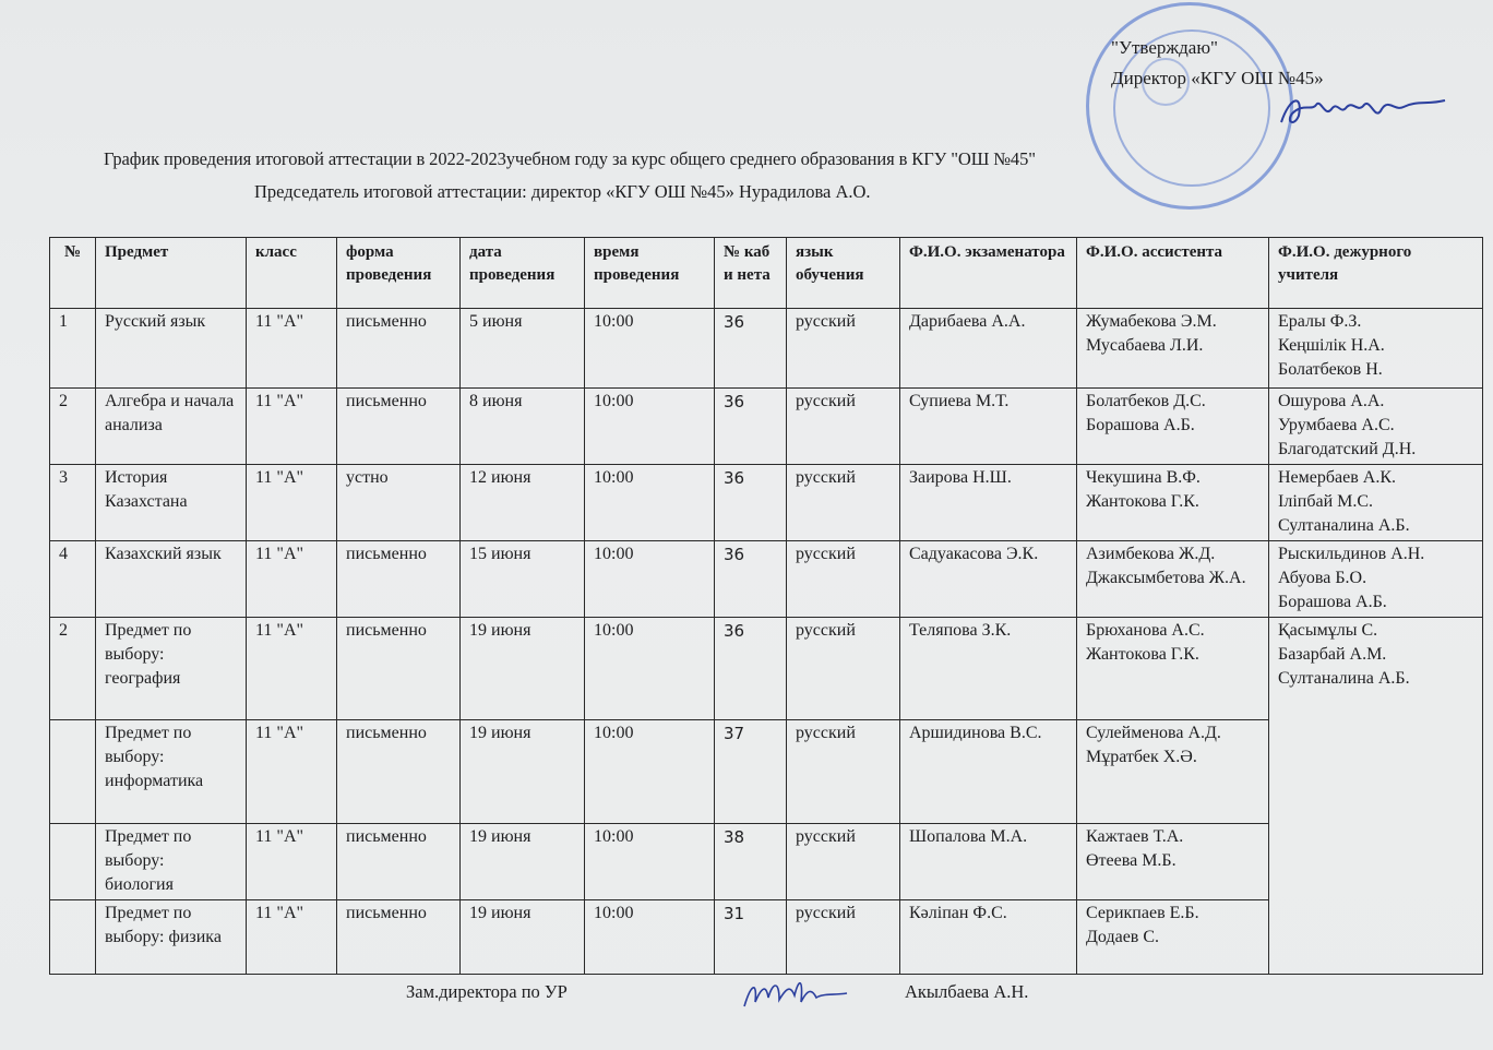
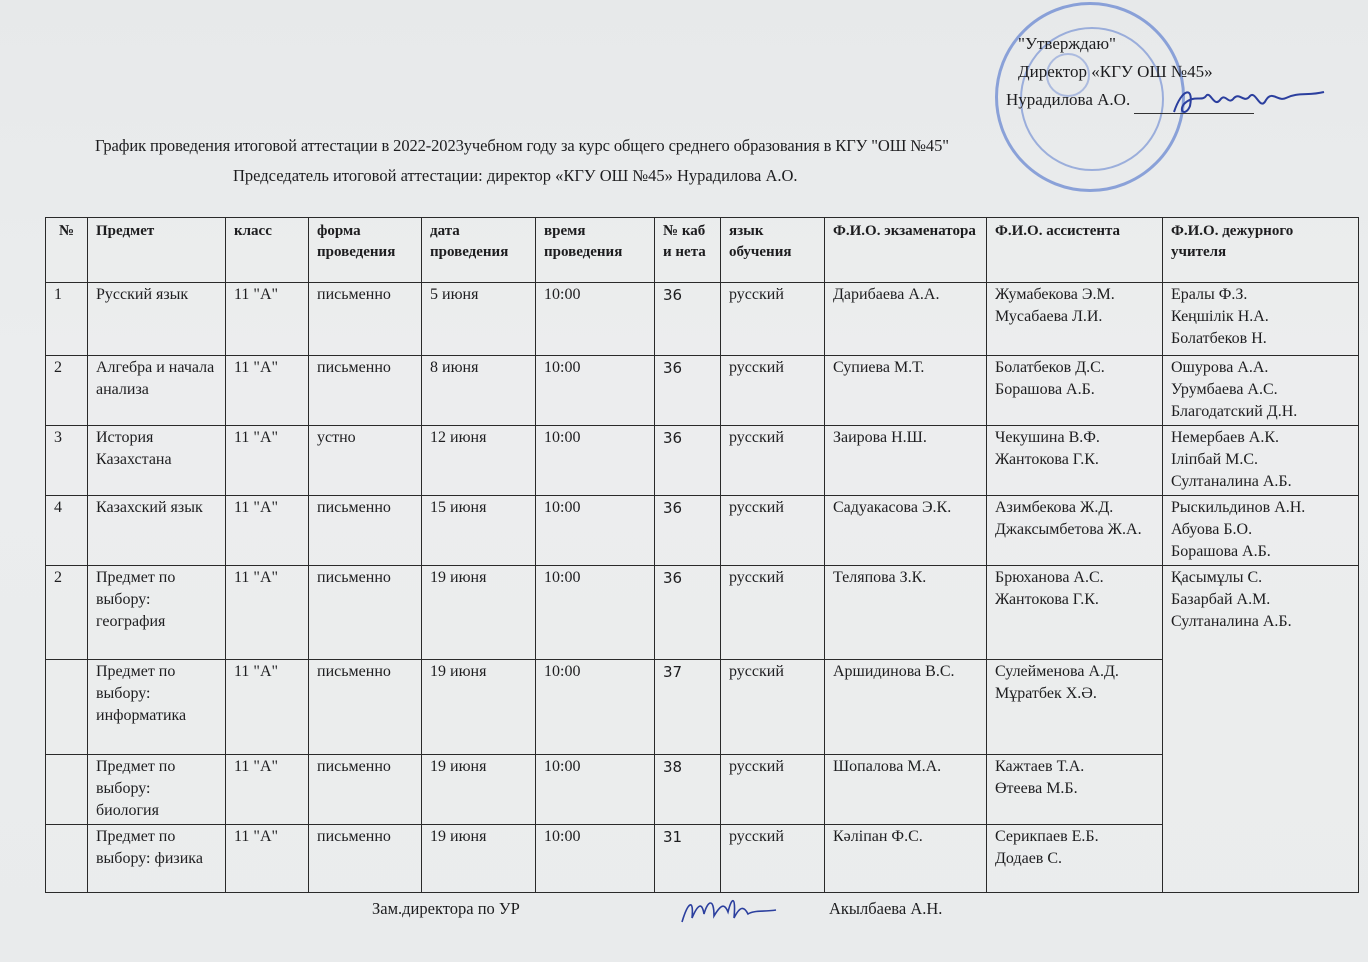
  "Утверждаю"
  Директор «КГУ ОШ №45»
+ Нурадилова А.О.
  График проведения итоговой аттестации в 2022-2023учебном году за курс общего среднего образования в КГУ "ОШ №45"
  Председатель итоговой аттестации: директор «КГУ ОШ №45» Нурадилова А.О.
  №	Предмет	класс	форма проведения	дата проведения	время проведения	№ каби нета	язык обучения	Ф.И.О. экзаменатора	Ф.И.О. ассистента	Ф.И.О. дежурного учителя
  1	Русский язык	11 "А"	письменно	5 июня	10:00	36	русский	Дарибаева А.А.	Жумабекова Э.М. Мусабаева Л.И.	Ералы Ф.З. Кеңшілік Н.А. Болатбеков Н.
  2	Алгебра и начала анализа	11 "А"	письменно	8 июня	10:00	36	русский	Супиева М.Т.	Болатбеков Д.С. Борашова А.Б.	Ошурова А.А. Урумбаева А.С. Благодатский Д.Н.
  3	История Казахстана	11 "А"	устно	12 июня	10:00	36	русский	Заирова Н.Ш.	Чекушина В.Ф. Жантокова Г.К.	Немербаев А.К. Іліпбай М.С. Султаналина А.Б.
  4	Казахский язык	11 "А"	письменно	15 июня	10:00	36	русский	Садуакасова Э.К.	Азимбекова Ж.Д. Джаксымбетова Ж.А.	Рыскильдинов А.Н. Абуова Б.О. Борашова А.Б.
  2	Предмет по выбору: география	11 "А"	письменно	19 июня	10:00	36	русский	Теляпова З.К.	Брюханова А.С. Жантокова Г.К.	Қасымұлы С. Базарбай А.М. Султаналина А.Б.
  	Предмет по выбору: информатика	11 "А"	письменно	19 июня	10:00	37	русский	Аршидинова В.С.	Сулейменова А.Д. Мұратбек Х.Ә.
  	Предмет по выбору: биология	11 "А"	письменно	19 июня	10:00	38	русский	Шопалова М.А.	Кажтаев Т.А. Өтеева М.Б.
  	Предмет по выбору: физика	11 "А"	письменно	19 июня	10:00	31	русский	Кәліпан Ф.С.	Серикпаев Е.Б. Додаев С.
  Зам.директора по УР
  Акылбаева А.Н.
